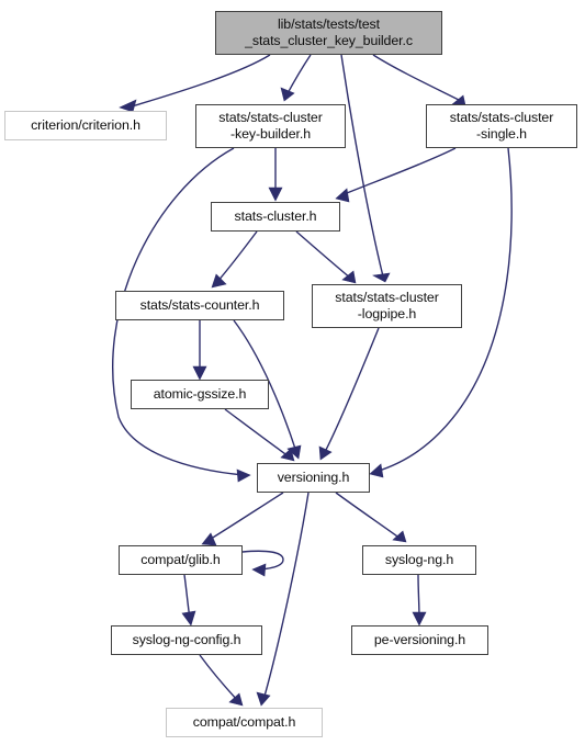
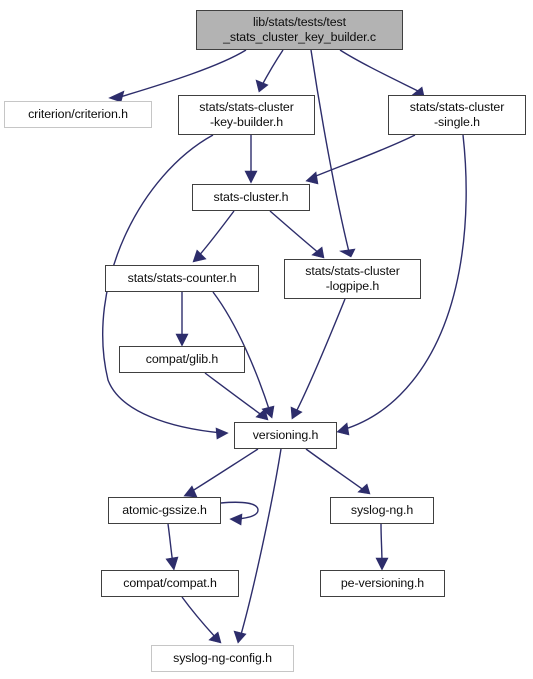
  lib/stats/tests/test
  _stats_cluster_key_builder.c
  criterion/criterion.h
  stats/stats-cluster
  -key-builder.h
  stats/stats-cluster
  -single.h
  stats-cluster.h
  stats/stats-counter.h
  stats/stats-cluster
  -logpipe.h
- atomic-gssize.h
+ compat/glib.h
  versioning.h
- compat/glib.h
+ atomic-gssize.h
  syslog-ng.h
- syslog-ng-config.h
+ compat/compat.h
  pe-versioning.h
- compat/compat.h
+ syslog-ng-config.h
